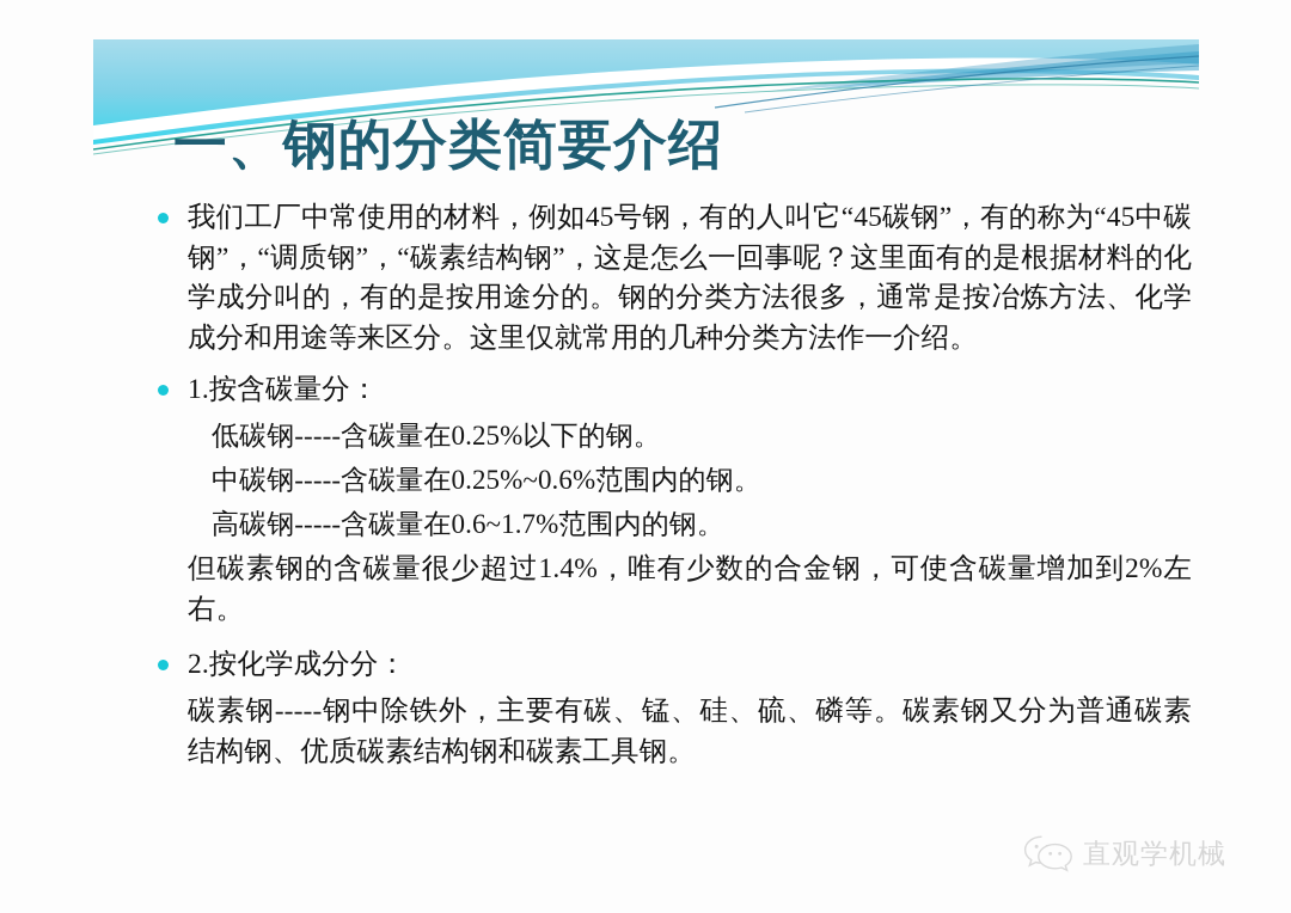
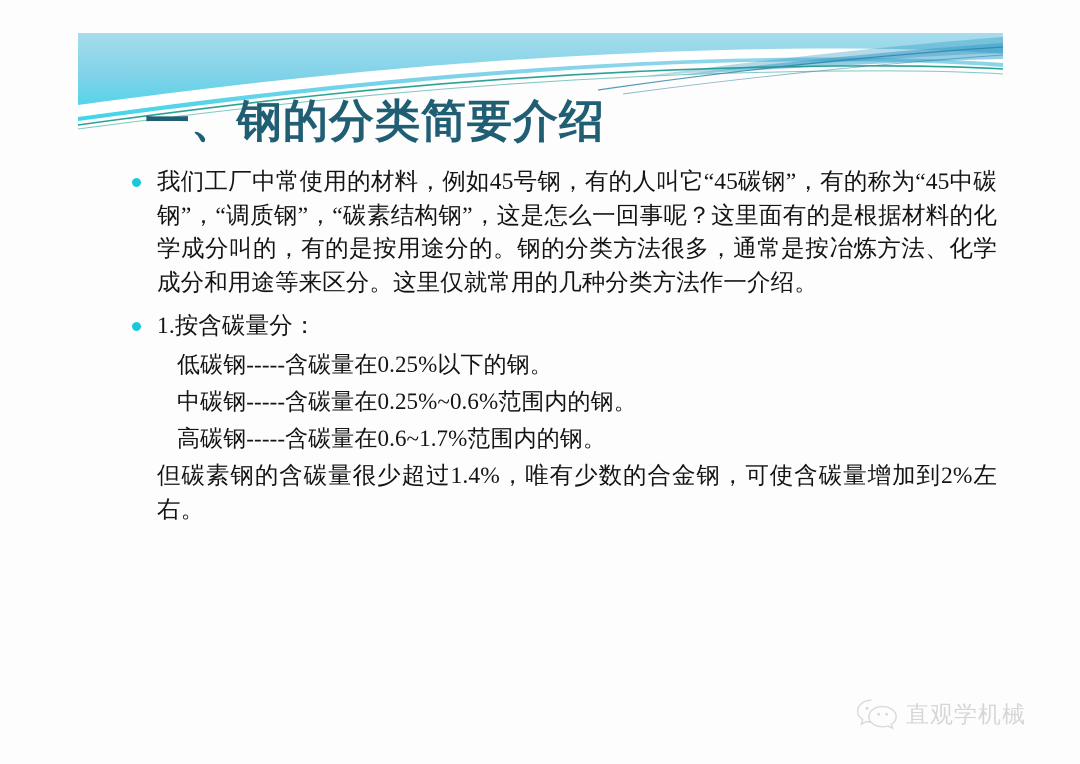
  一、钢的分类简要介绍
  我们工厂中常使用的材料，例如45号钢，有的人叫它“45碳钢”，有的称为“45中碳钢”，“调质钢”，“碳素结构钢”，这是怎么一回事呢？这里面有的是根据材料的化学成分叫的，有的是按用途分的。钢的分类方法很多，通常是按冶炼方法、化学成分和用途等来区分。这里仅就常用的几种分类方法作一介绍。
  1.按含碳量分：
  低碳钢-----含碳量在0.25%以下的钢。
  中碳钢-----含碳量在0.25%~0.6%范围内的钢。
  高碳钢-----含碳量在0.6~1.7%范围内的钢。
  但碳素钢的含碳量很少超过1.4%，唯有少数的合金钢，可使含碳量增加到2%左右。
- 2.按化学成分分：
- 碳素钢-----钢中除铁外，主要有碳、锰、硅、硫、磷等。碳素钢又分为普通碳素结构钢、优质碳素结构钢和碳素工具钢。
  直观学机械
